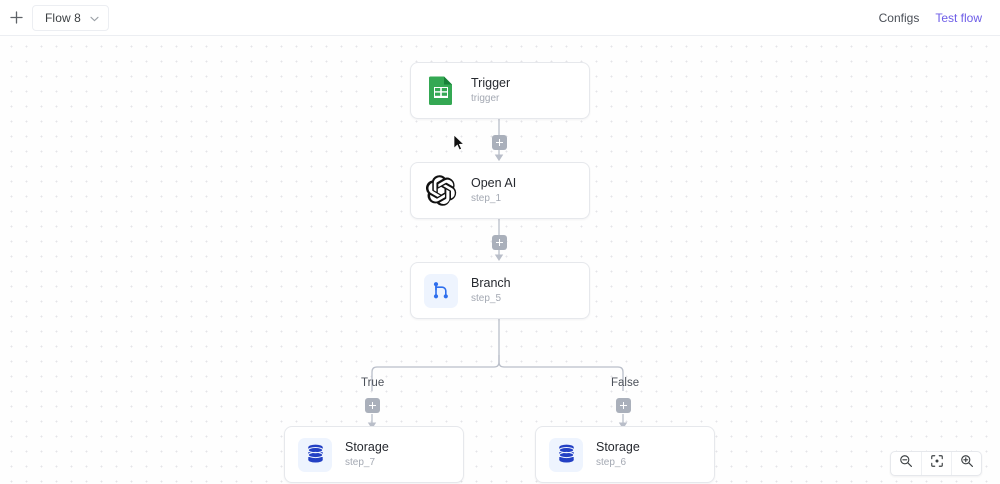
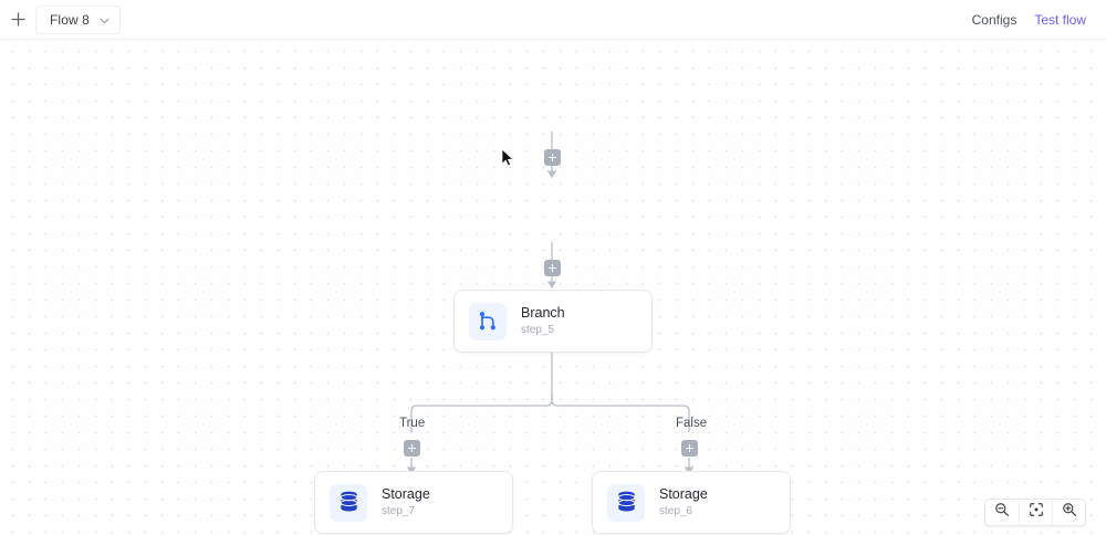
  Flow 8
  Configs
  Test flow
  True
  False
- Trigger
- trigger
- Open AI
- step_1
  Branch
  step_5
  Storage
  step_7
  Storage
  step_6
